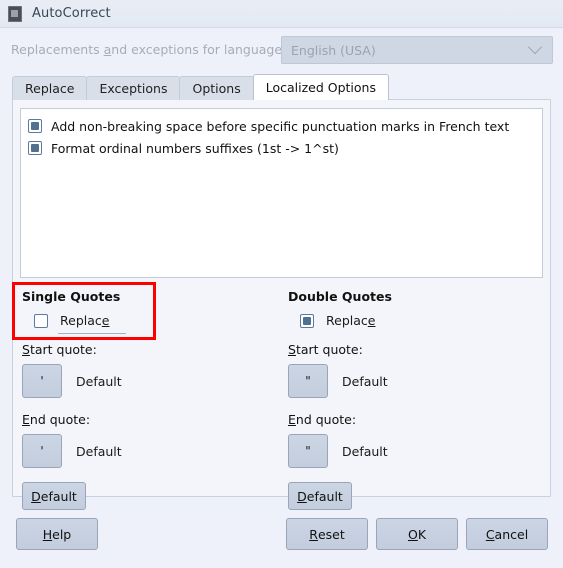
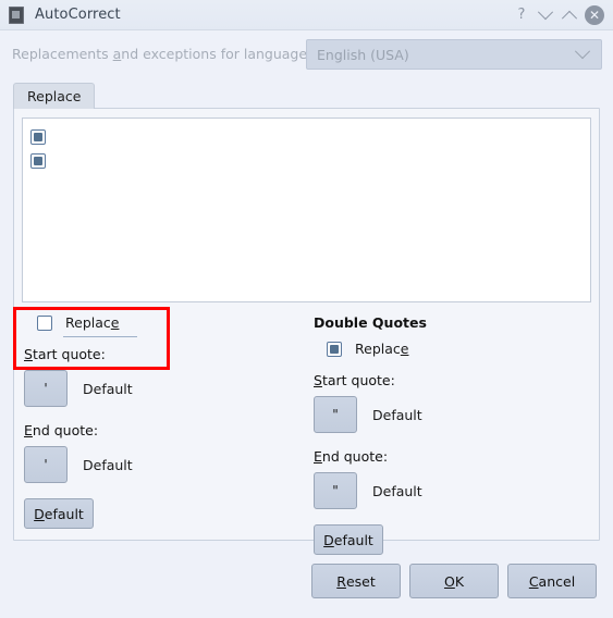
  AutoCorrect
+ ?
+ ✕
  Replacements and exceptions for language
  English (USA)
  Replace
- Exceptions
- Options
- Localized Options
- Add non-breaking space before specific punctuation marks in French text
- Format ordinal numbers suffixes (1st -> 1^st)
- Single Quotes
  Replace
  Start quote:
  '
  Default
  End quote:
  '
  Default
  D
  efault
  Double Quotes
  Replace
  Start quote:
  "
  Default
  End quote:
  "
  Default
  D
  efault
- H
- elp
  R
  eset
  O
  K
  C
  ancel
